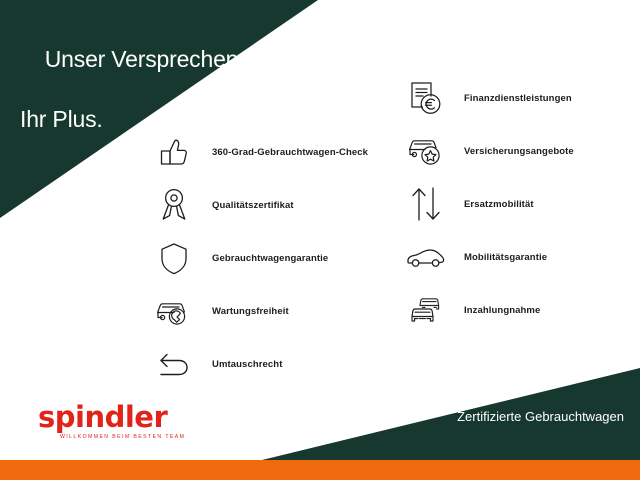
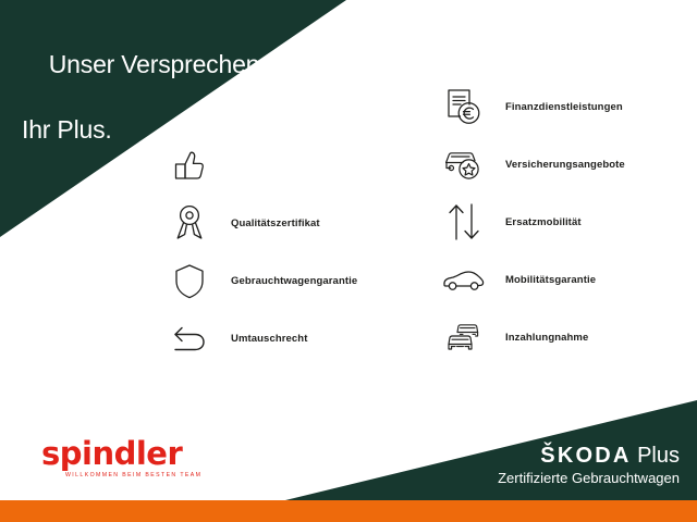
  Unser Versprechen.
  Ihr Plus.
- 360-Grad-Gebrauchtwagen-Check
  Qualitätszertifikat
  Gebrauchtwagengarantie
- Wartungsfreiheit
  Umtauschrecht
  Finanzdienstleistungen
  Versicherungsangebote
  Ersatzmobilität
  Mobilitätsgarantie
  Inzahlungnahme
  spindler
+ ŠKODA Plus
  Zertifizierte Gebrauchtwagen
